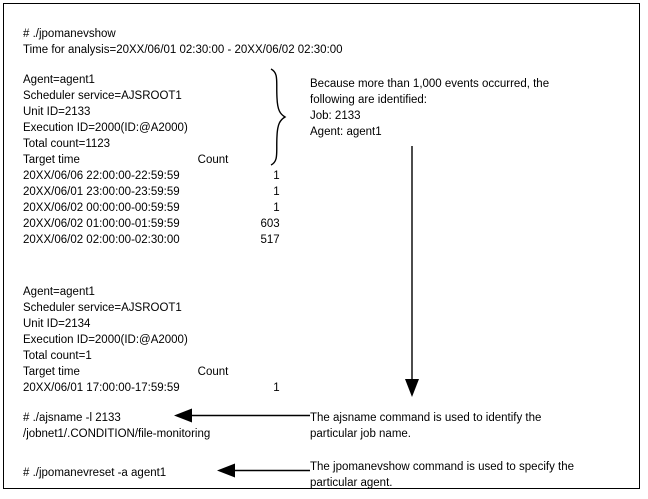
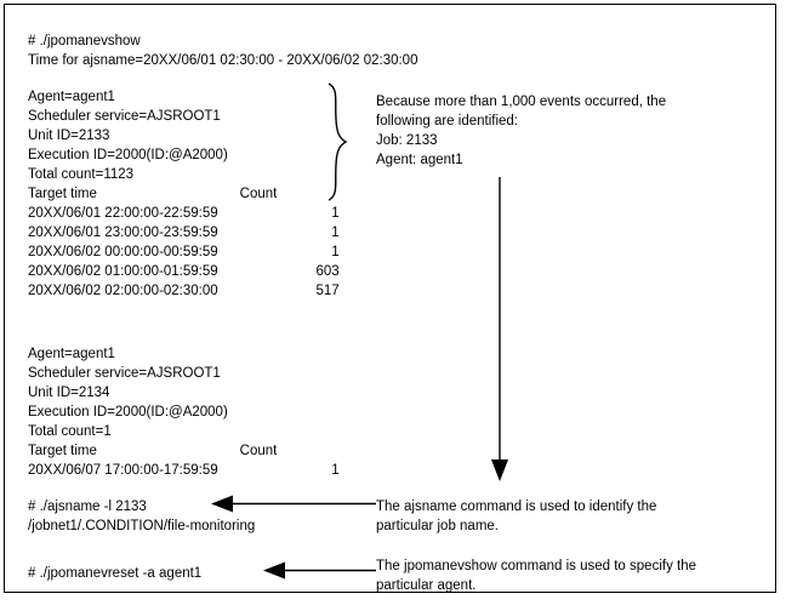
  # ./jpomanevshow
- Time for analysis=20XX/06/01 02:30:00 - 20XX/06/02 02:30:00
+ Time for ajsname=20XX/06/01 02:30:00 - 20XX/06/02 02:30:00
  Agent=agent1
  Scheduler service=AJSROOT1
  Unit ID=2133
  Execution ID=2000(ID:@A2000)
  Total count=1123
  Target time	Count
- 20XX/06/06 22:00:00-22:59:59	1
+ 20XX/06/01 22:00:00-22:59:59	1
  20XX/06/01 23:00:00-23:59:59	1
  20XX/06/02 00:00:00-00:59:59	1
  20XX/06/02 01:00:00-01:59:59	603
  20XX/06/02 02:00:00-02:30:00	517
  Agent=agent1
  Scheduler service=AJSROOT1
  Unit ID=2134
  Execution ID=2000(ID:@A2000)
  Total count=1
  Target time	Count
- 20XX/06/01 17:00:00-17:59:59	1
+ 20XX/06/07 17:00:00-17:59:59	1
  # ./ajsname -l 2133
  /jobnet1/.CONDITION/file-monitoring
  # ./jpomanevreset -a agent1
  Because more than 1,000 events occurred, the
  following are identified:
  Job: 2133
  Agent: agent1
  The ajsname command is used to identify the
  particular job name.
  The jpomanevshow command is used to specify the
  particular agent.
